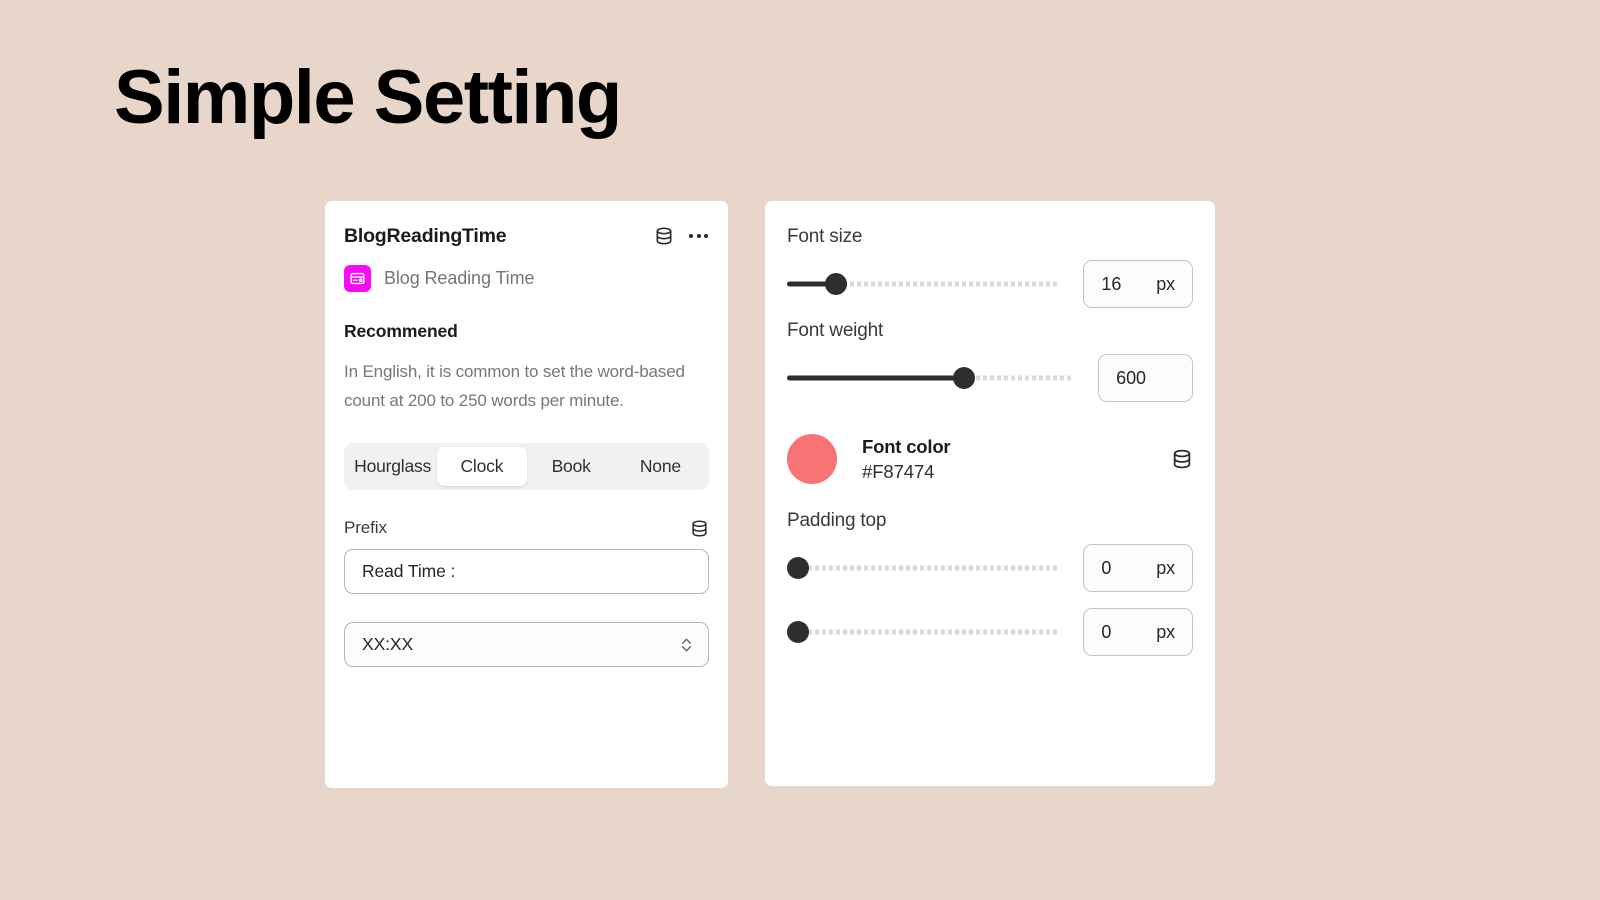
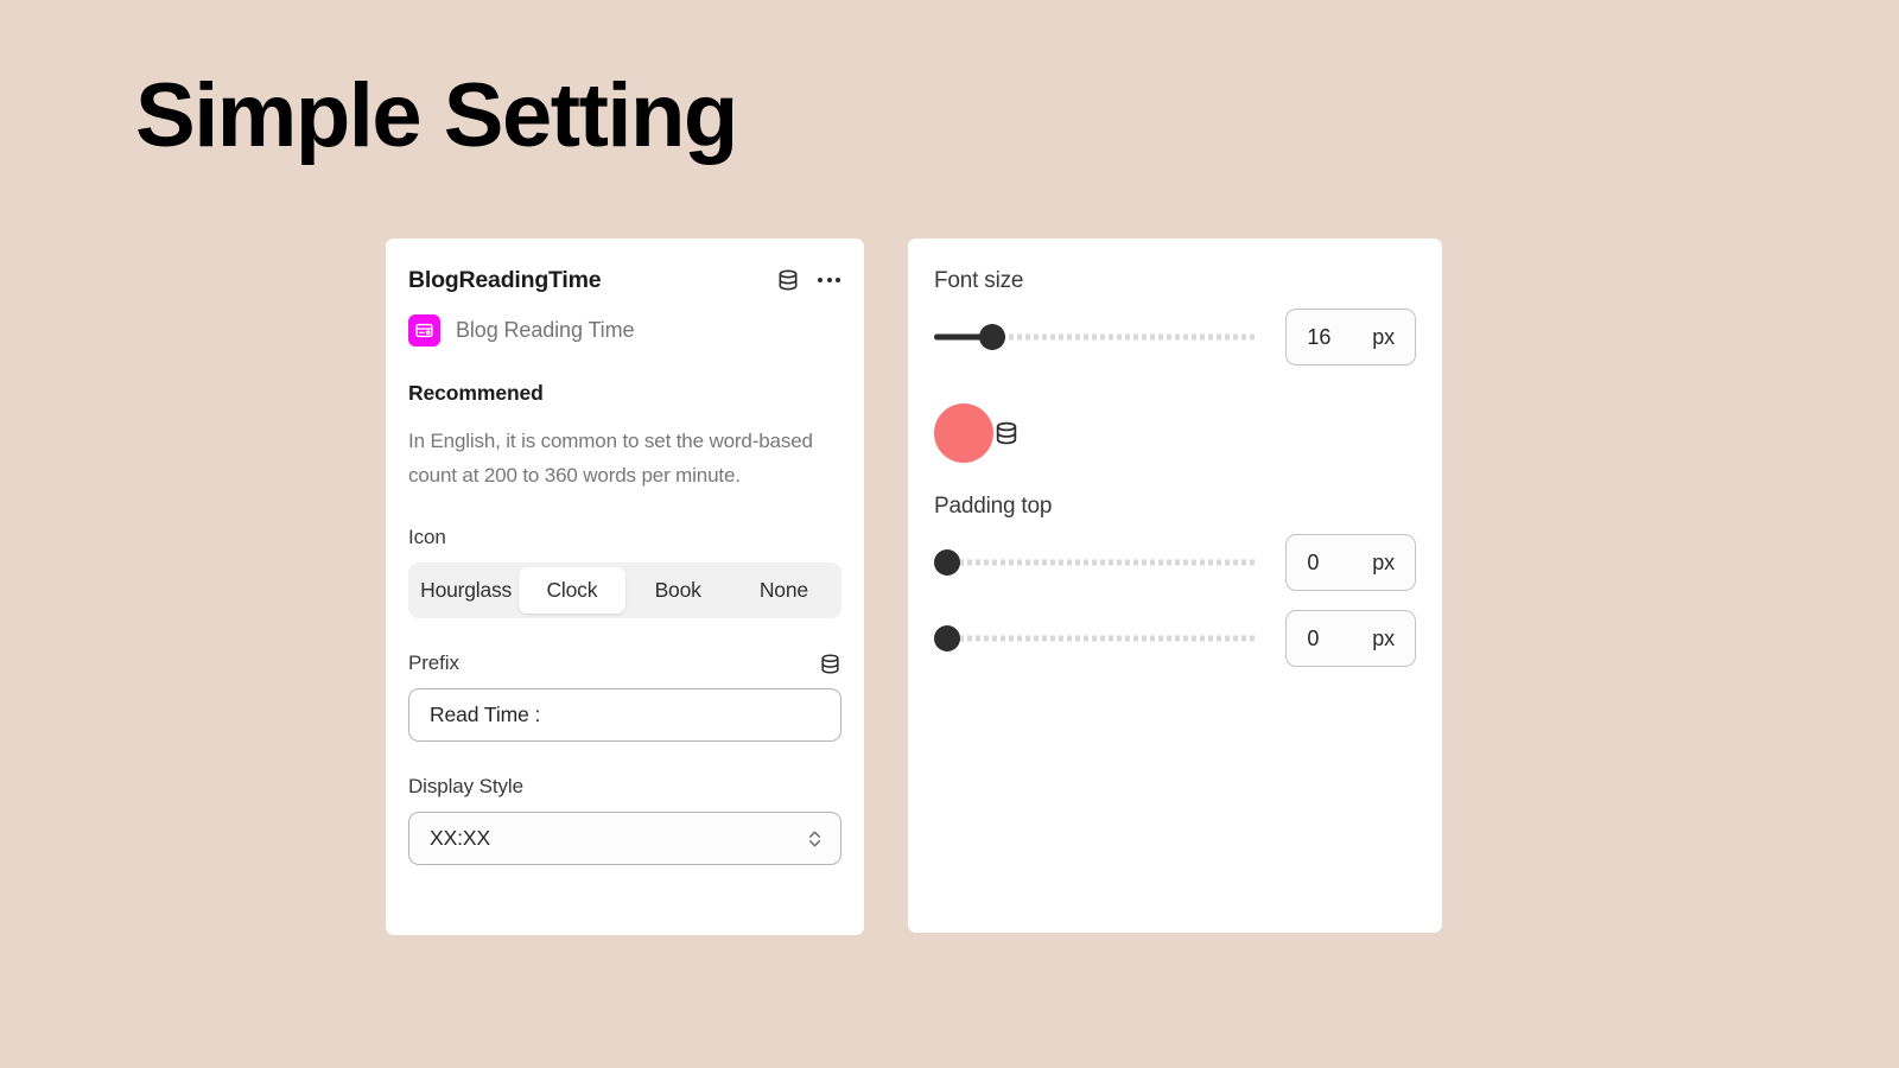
  Simple Setting
  BlogReadingTime
  Blog Reading Time
  Recommened
- In English, it is common to set the word-based count at 200 to 250 words per minute.
+ In English, it is common to set the word-based count at 200 to 360 words per minute.
+ Icon
  Hourglass
  Clock
  Book
  None
  Prefix
  Read Time :
+ Display Style
  XX:XX
  Font size
  16
  px
- Font weight
- 600
- Font color
- #F87474
  Padding top
  0
  px
  0
  px
